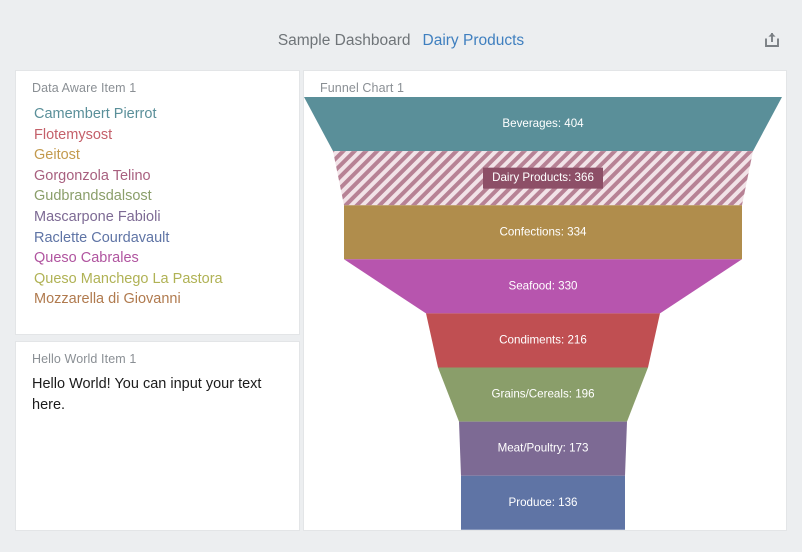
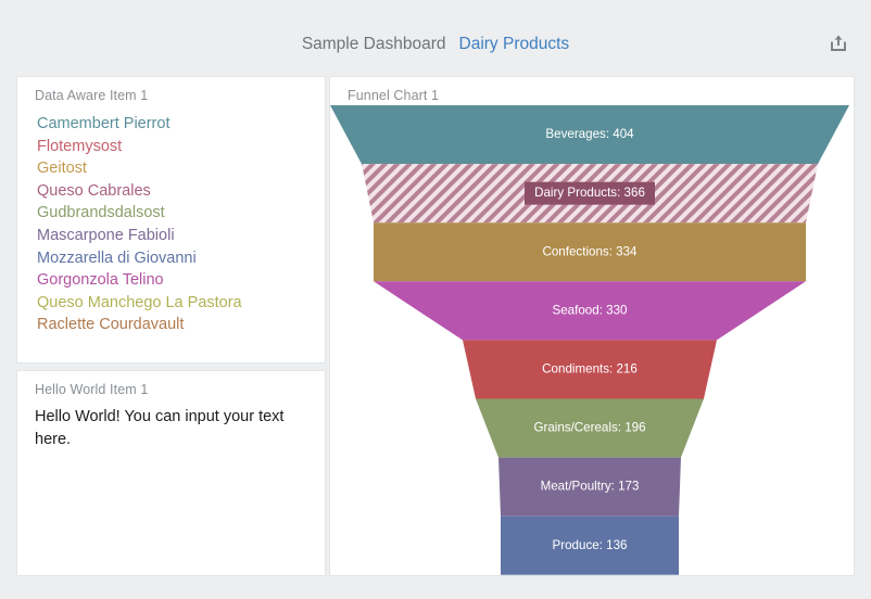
  Sample Dashboard Dairy Products
  Data Aware Item 1
  Camembert Pierrot
  Flotemysost
  Geitost
- Gorgonzola Telino
+ Queso Cabrales
  Gudbrandsdalsost
  Mascarpone Fabioli
- Raclette Courdavault
+ Mozzarella di Giovanni
- Queso Cabrales
+ Gorgonzola Telino
  Queso Manchego La Pastora
- Mozzarella di Giovanni
+ Raclette Courdavault
  Hello World Item 1
  Hello World! You can input your text here.
  Funnel Chart 1
  Beverages: 404
  Dairy Products: 366
  Confections: 334
  Seafood: 330
  Condiments: 216
  Grains/Cereals: 196
  Meat/Poultry: 173
  Produce: 136
